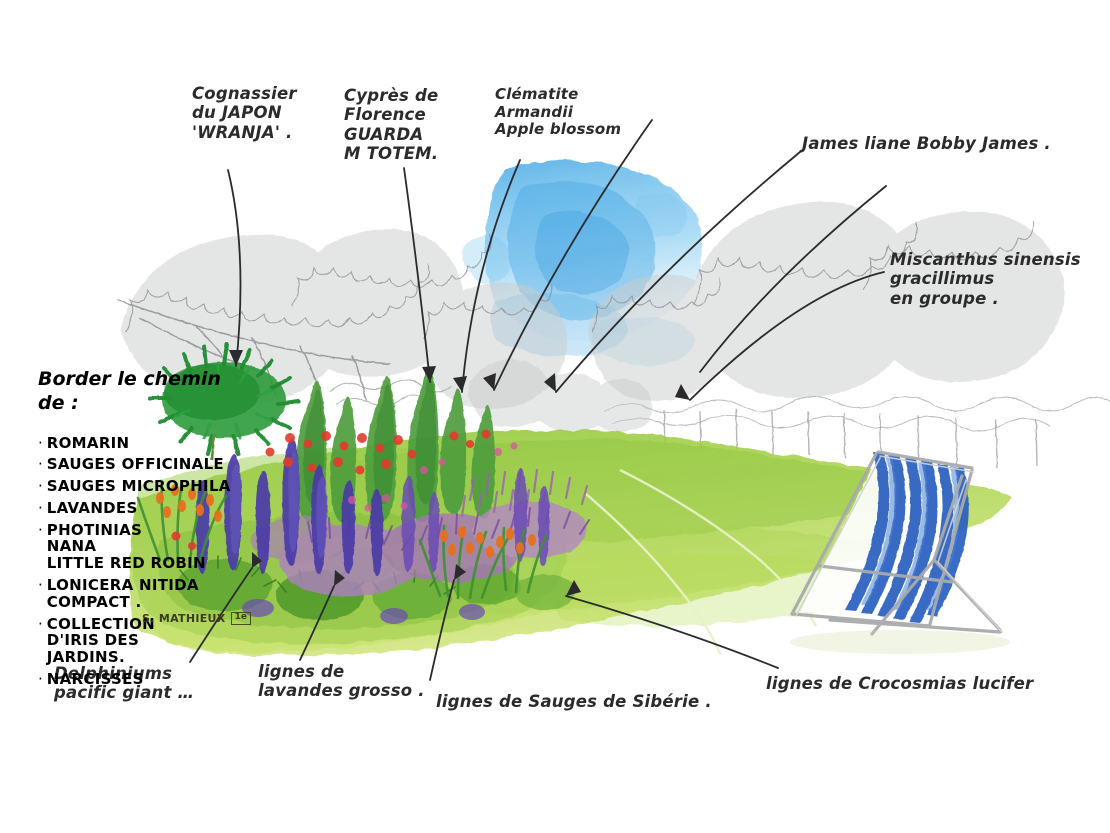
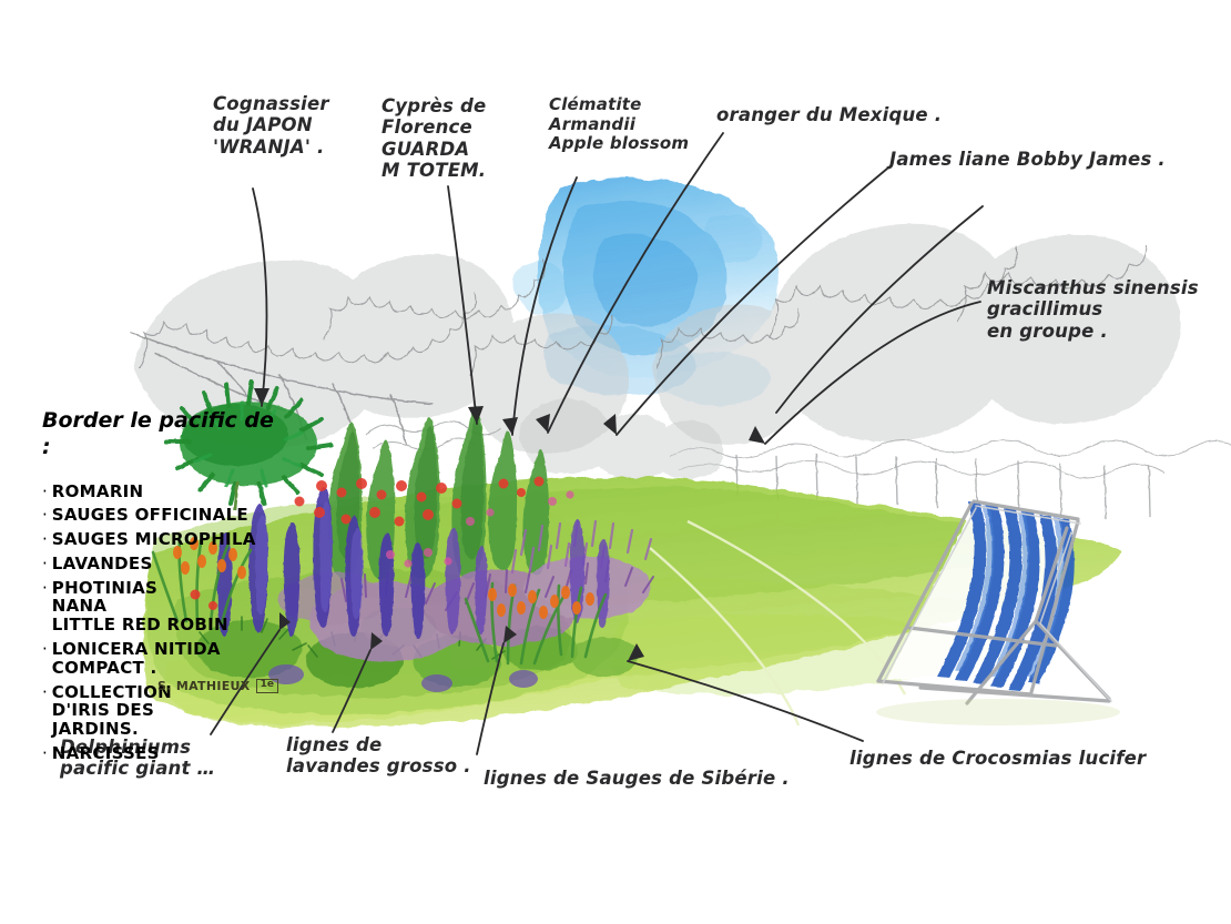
  Cognassier
  du JAPON
  'WRANJA' .
  Cyprès de
  Florence
  GUARDA
  M TOTEM.
  Clématite
  Armandii
  Apple blossom
+ oranger du Mexique .
  James liane Bobby James .
  Miscanthus sinensis
  gracillimus
  en groupe .
  Delphiniums
  pacific giant …
  lignes de
  lavandes grosso .
  lignes de Sauges de Sibérie .
  lignes de Crocosmias lucifer
- Border le chemin de :
+ Border le pacific de :
  ·
  ROMARIN
  ·
  SAUGES OFFICINALE
  ·
  SAUGES MICROPHILA
  ·
  LAVANDES
  ·
  PHOTINIAS
  NANA
  LITTLE RED ROBIN
  ·
  LONICERA NITIDA
  COMPACT .
  ·
  COLLECTION
  D'IRIS DES
  JARDINS.
  ·
  NARCISSES
  S. MATHIEUX
  1e
